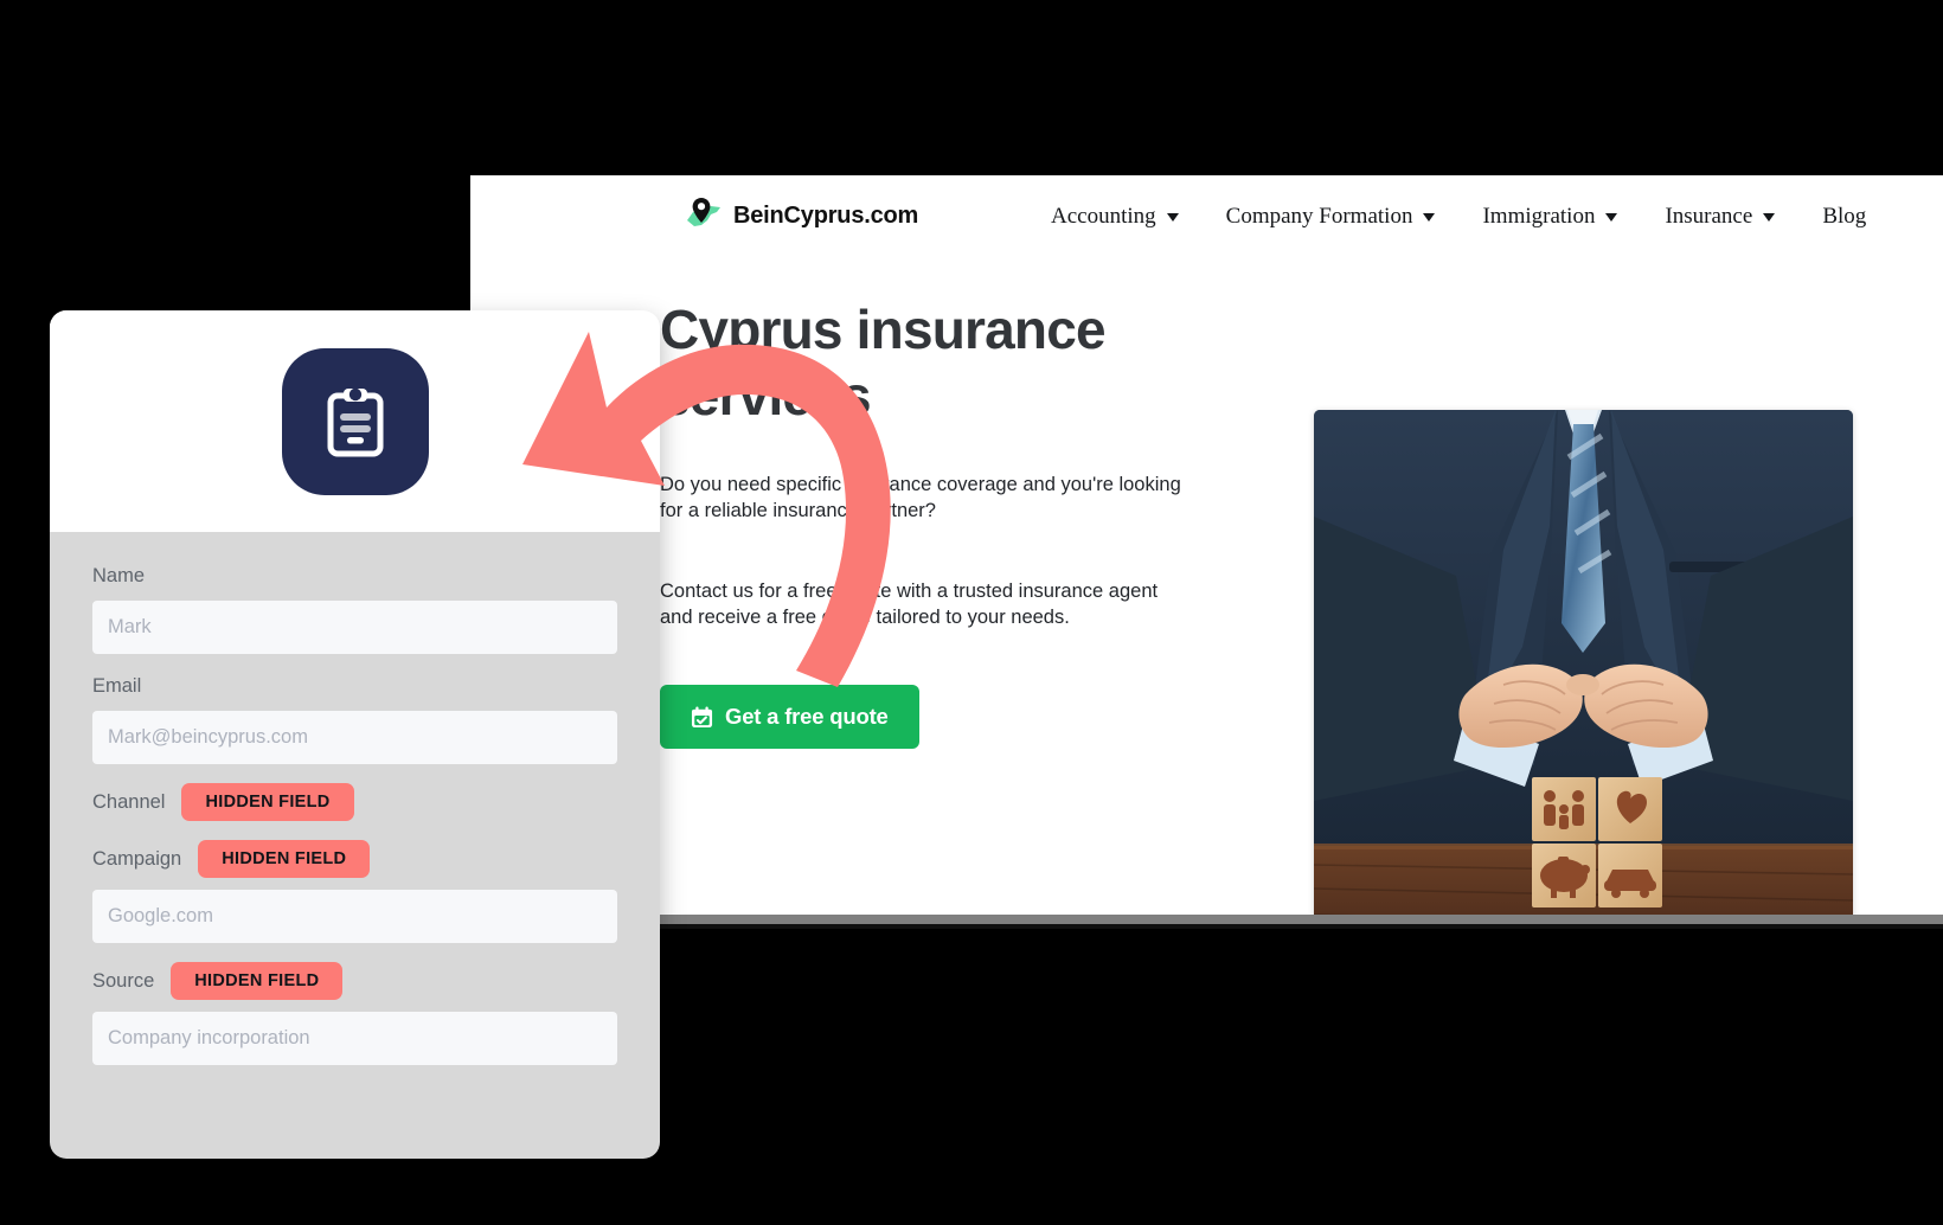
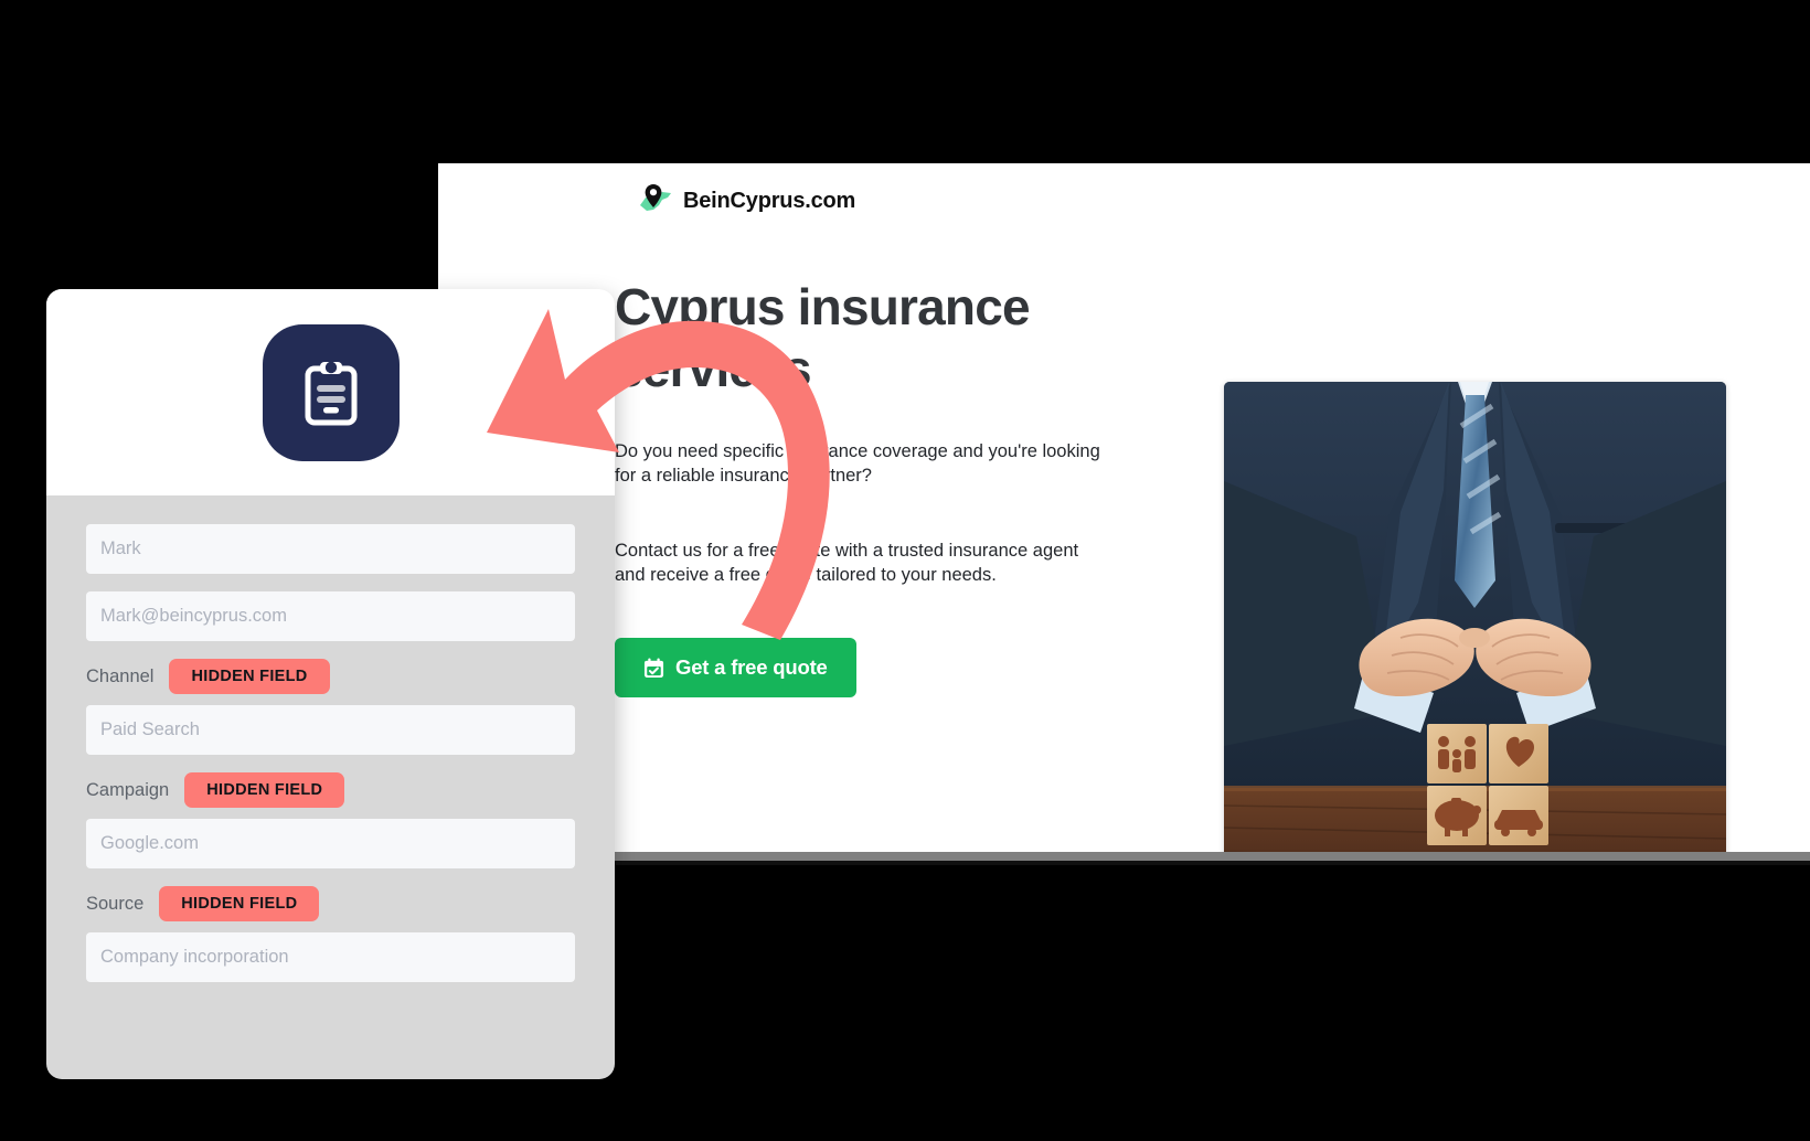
  BeinCyprus.com
- Accounting
- Company Formation
- Immigration
- Insurance
- Blog
  Cyprus insurance rv
  Do you need specificance coverage and you're looking for a reliable insuranctner?
  Contact us for a freee with a trusted insurance agent and receive a free tailored to your needs.
  Get a free quote
- Name
  Mark
- Email
  Mark@beincyprus.com
  Channel
  HIDDEN FIELD
+ Paid Search
  Campaign
  HIDDEN FIELD
  Google.com
  Source
  HIDDEN FIELD
  Company incorporation
